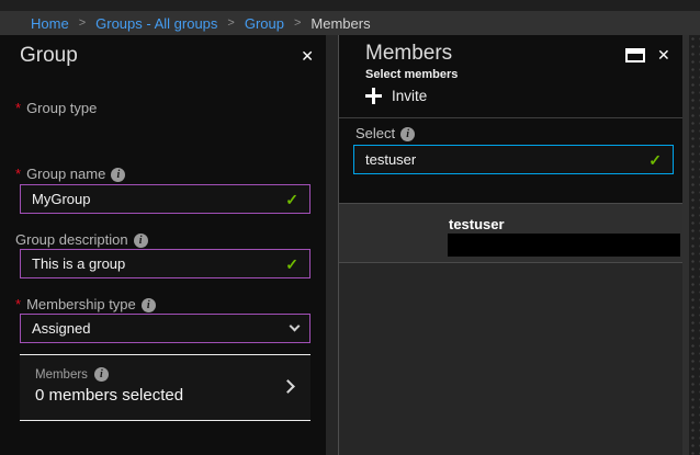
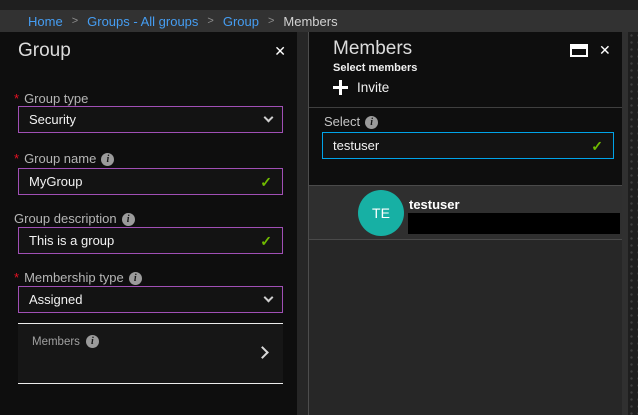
  Home
  >
  Groups - All groups
  >
  Group
  >
  Members
  Group
  ✕
  *
  Group type
+ Security
  *
  Group name
  i
  MyGroup
  ✓
  Group description
  i
  This is a group
  ✓
  *
  Membership type
  i
  Assigned
  Members
  i
- 0 members selected
  Members
  Select members
  ✕
  Invite
  Select
  i
  testuser
  ✓
+ TE
  testuser
